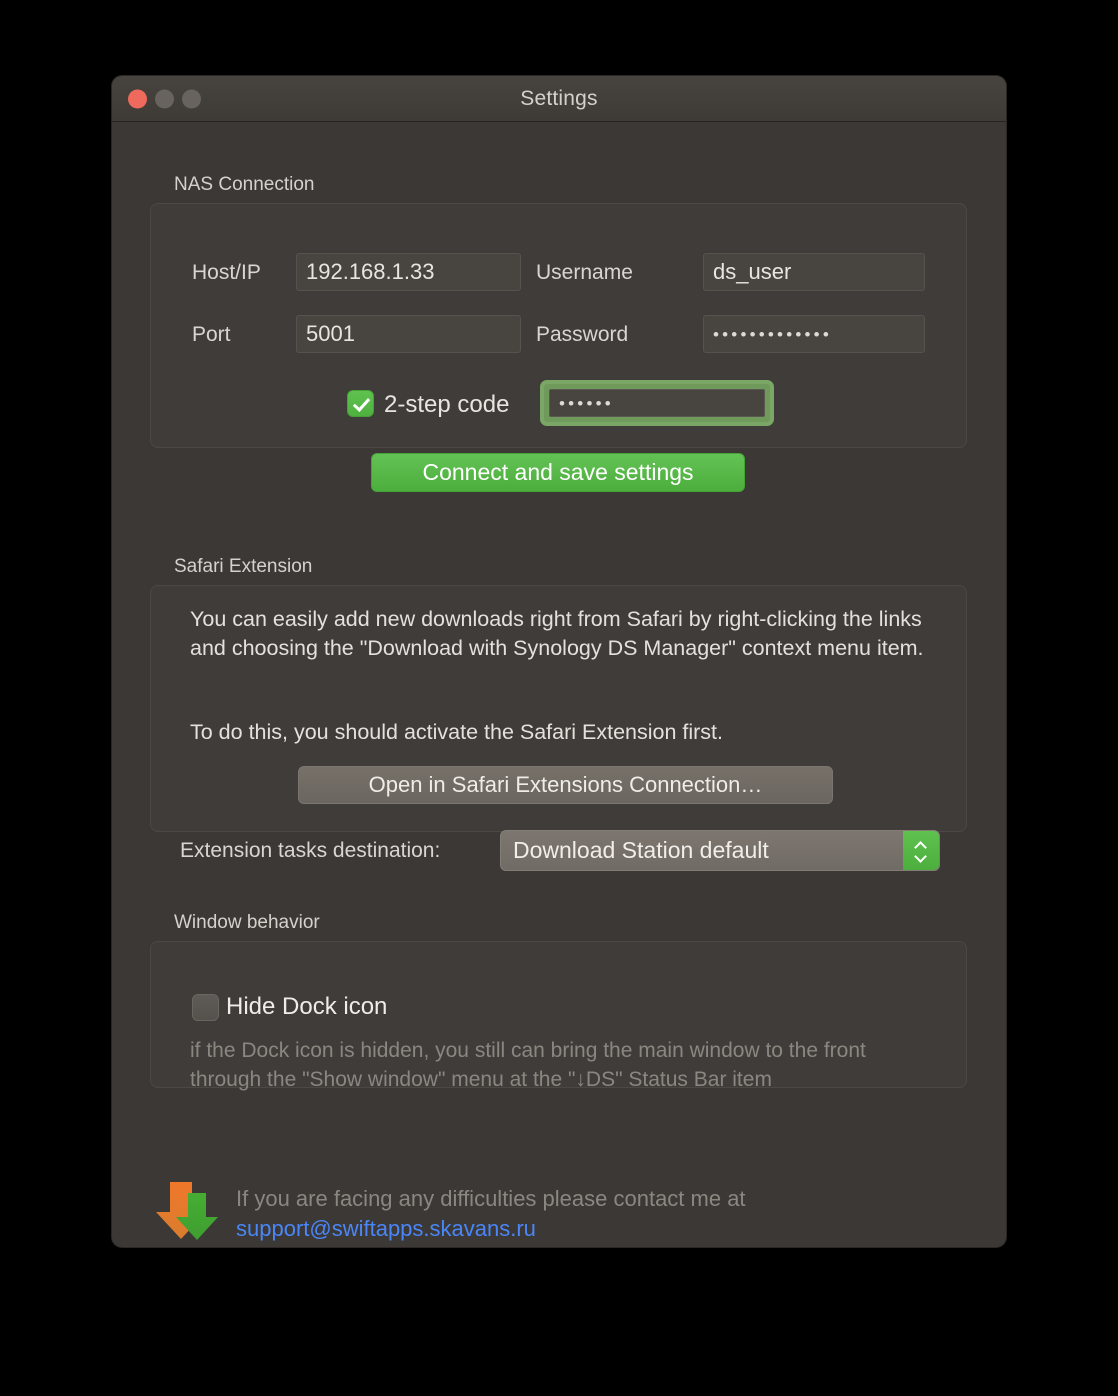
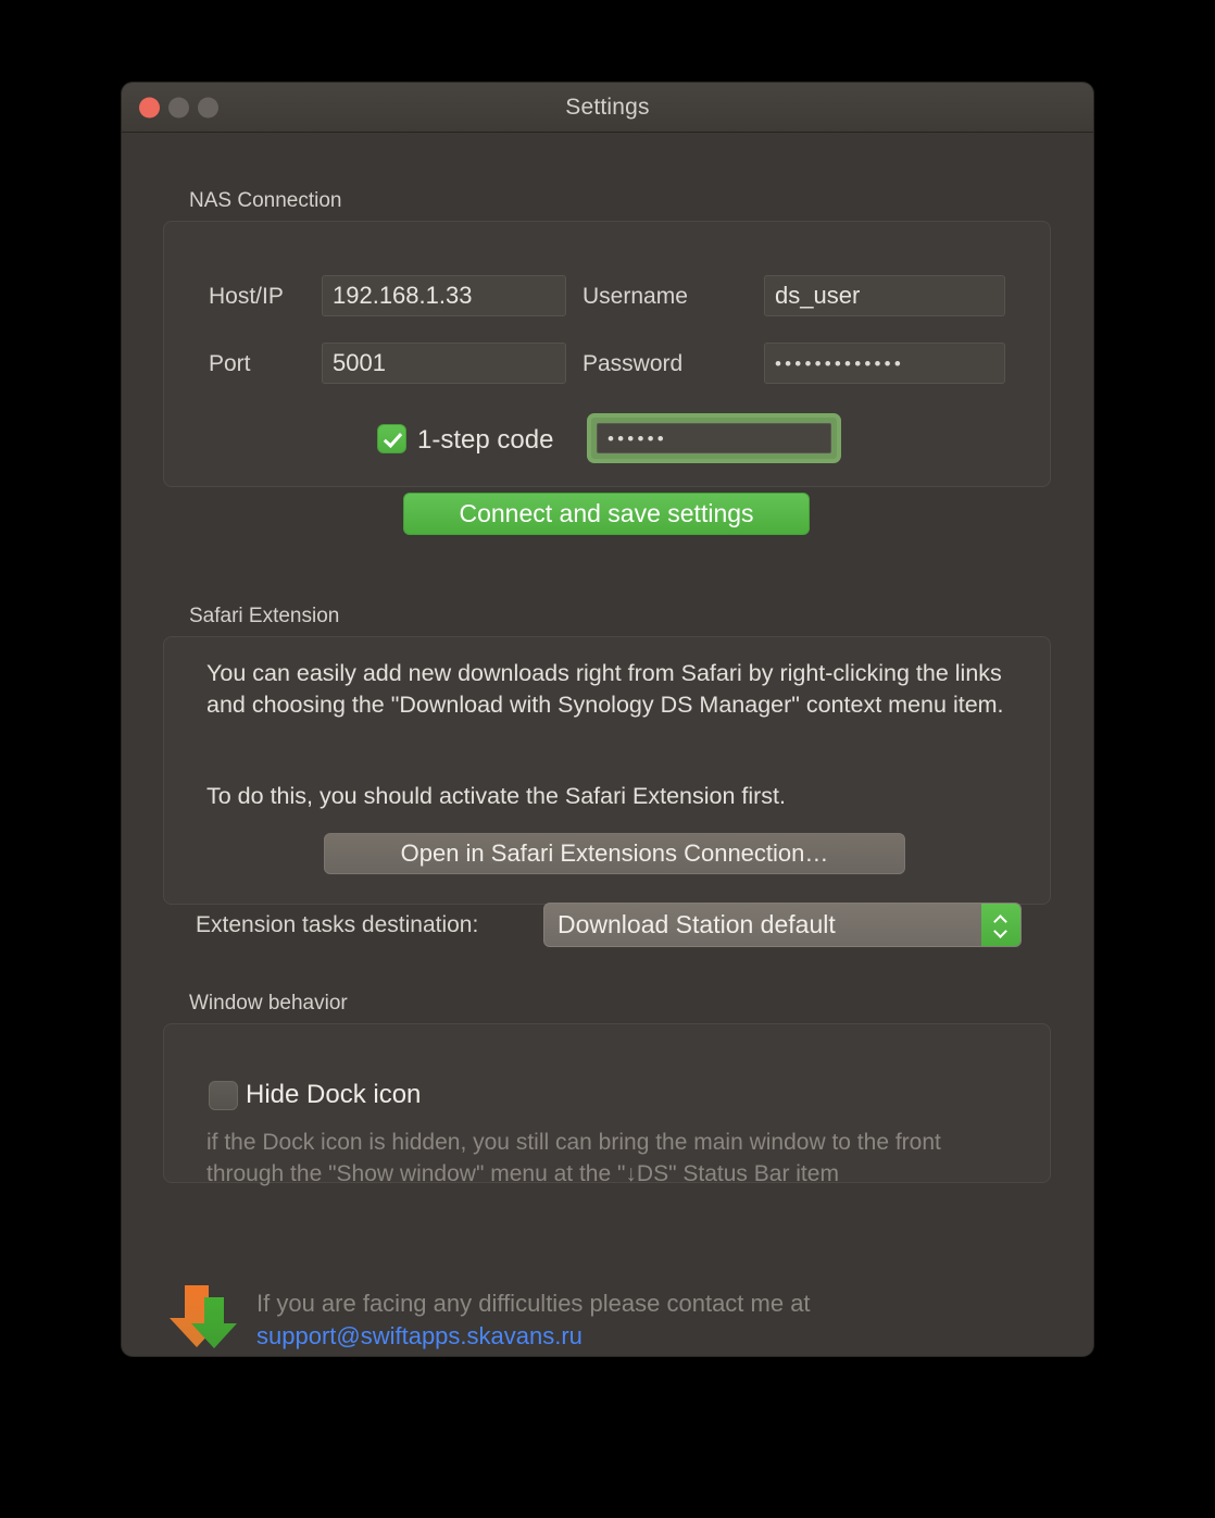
  Settings
  NAS Connection
  Host/IP
  192.168.1.33
  Username
  ds_user
  Port
  5001
  Password
  •••••••••••••
- 2-step code
+ 1-step code
  ••••••
  Connect and save settings
  Safari Extension
  You can easily add new downloads right from Safari by right-clicking the links and choosing the "Download with Synology DS Manager" context menu item.
  To do this, you should activate the Safari Extension first.
  Open in Safari Extensions Connection…
  Extension tasks destination:
  Download Station default
  Window behavior
  Hide Dock icon
  if the Dock icon is hidden, you still can bring the main window to the front through the "Show window" menu at the "↓DS" Status Bar item
  If you are facing any difficulties please contact me at
  support@swiftapps.skavans.ru
